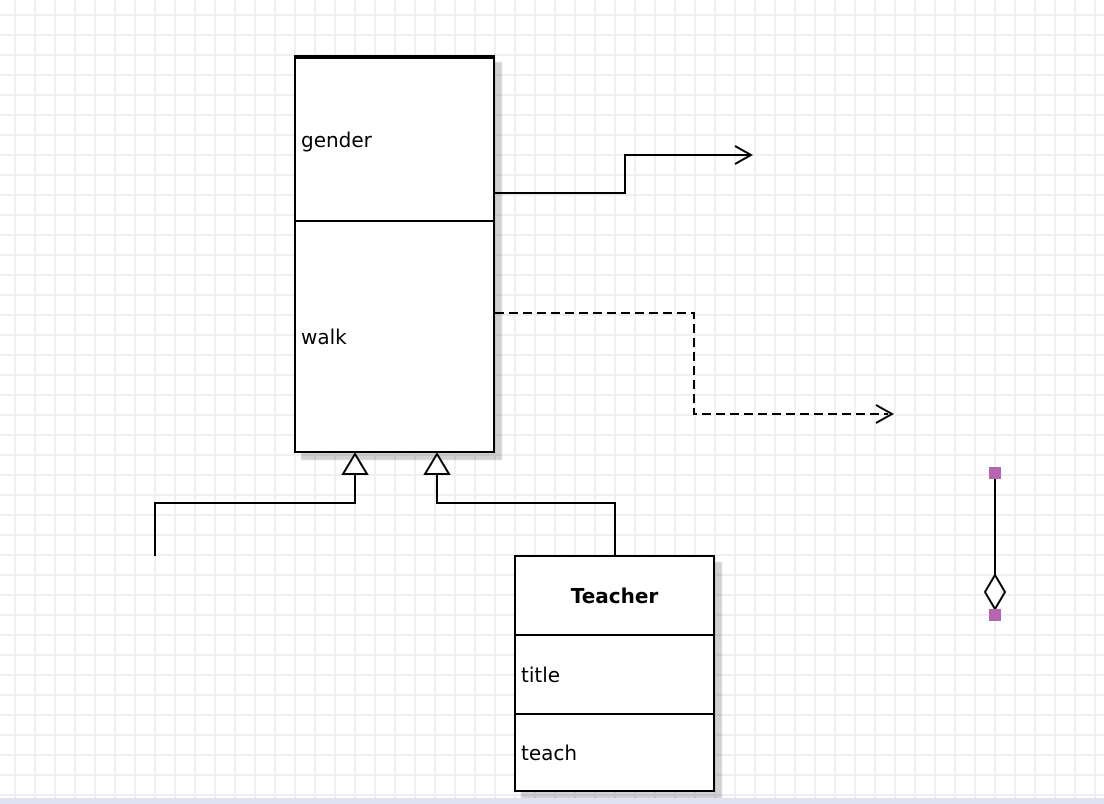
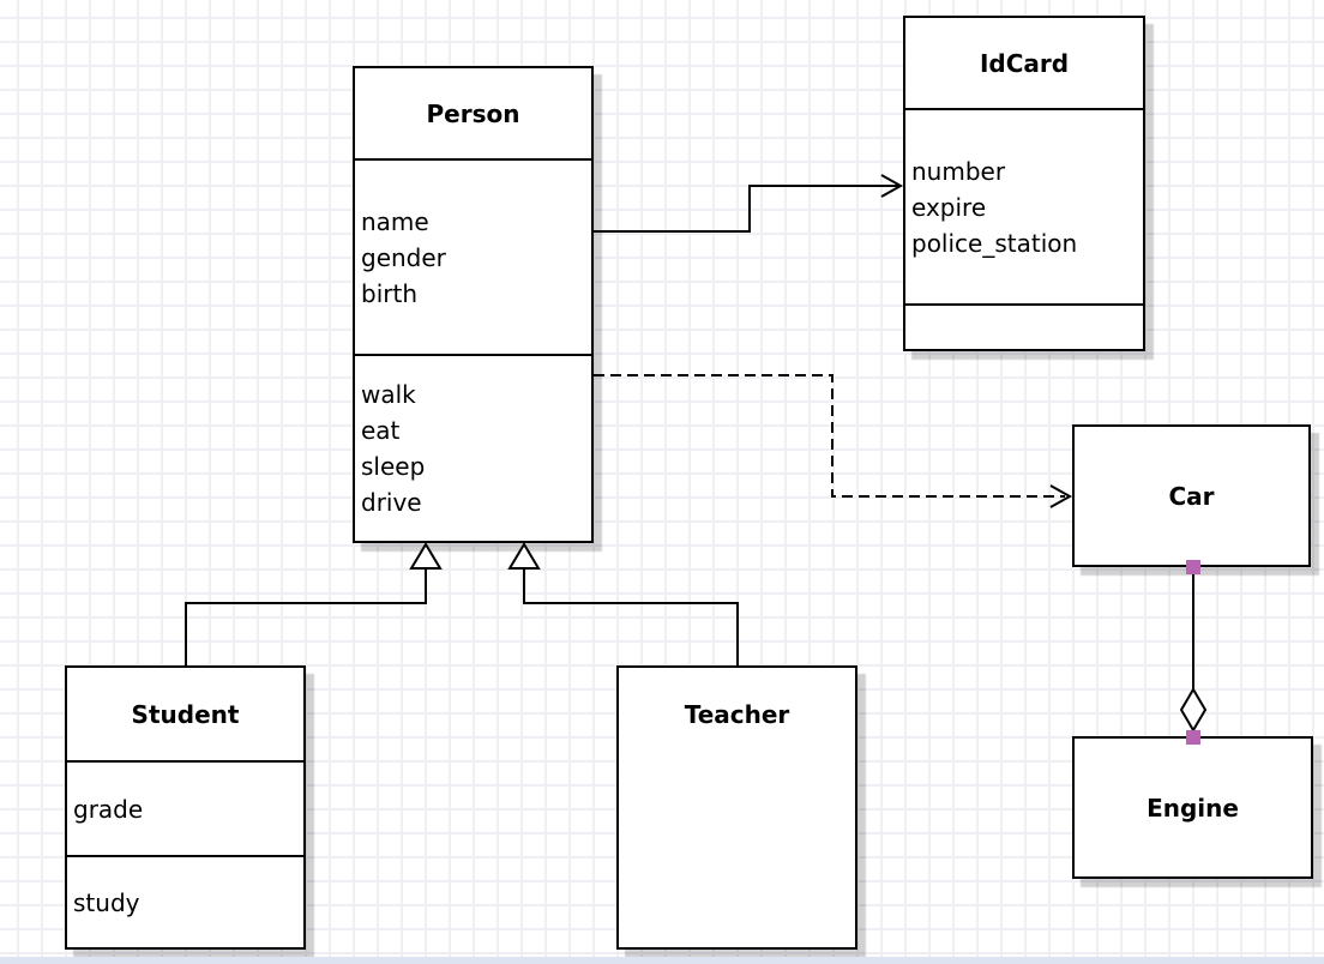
+ Person
+ name
  gender
+ birth
  walk
+ eat
+ sleep
+ drive
+ IdCard
+ number
+ expire
+ police_station
+ Car
+ Engine
+ Student
+ grade
+ study
  Teacher
- title
- teach
